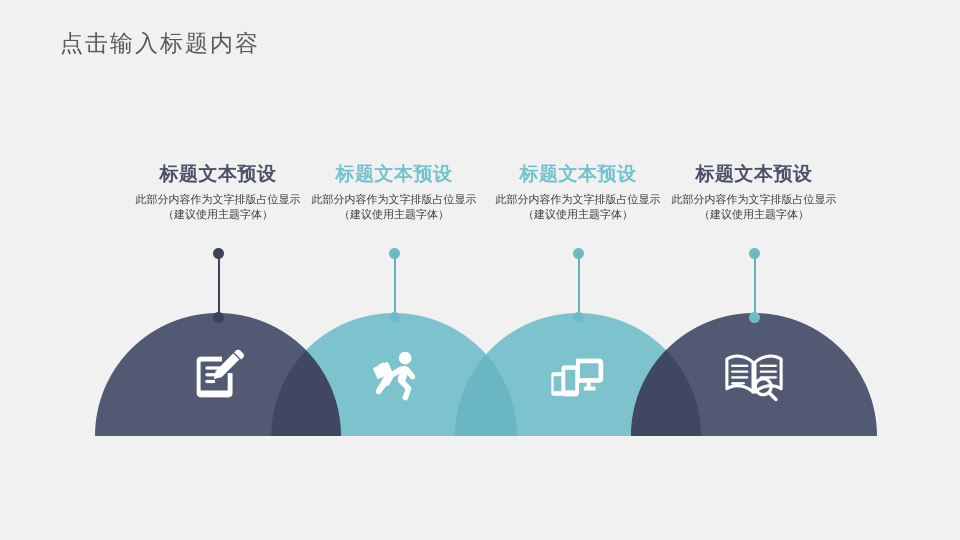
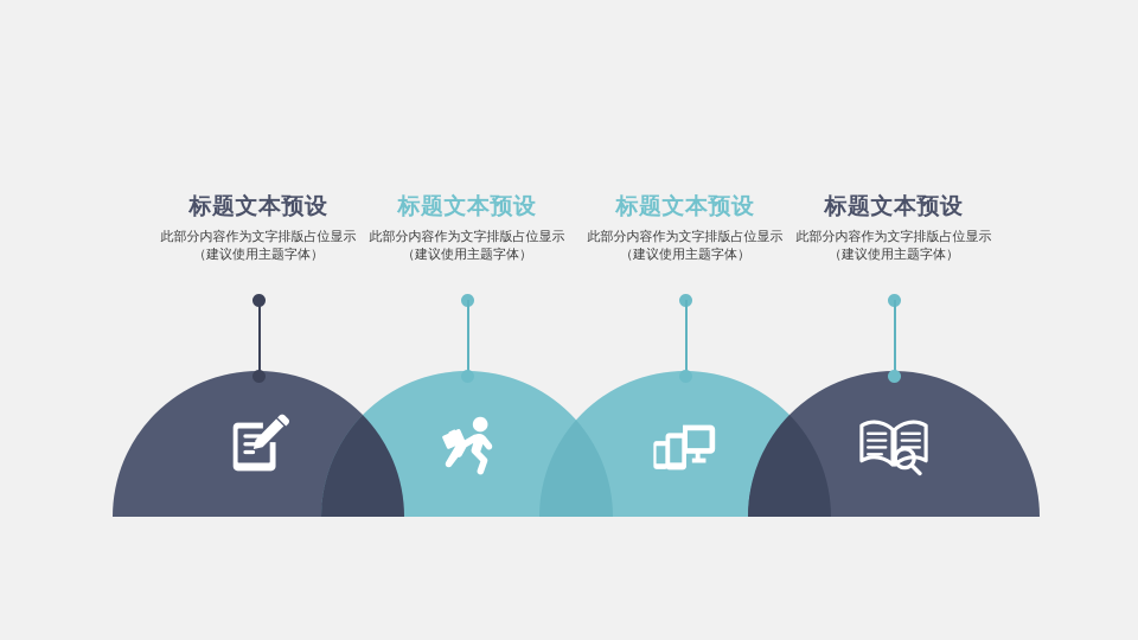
- 点击输入标题内容
  标题文本预设
  此部分内容作为文字排版占位显示 （建议使用主题字体）
  标题文本预设
  此部分内容作为文字排版占位显示 （建议使用主题字体）
  标题文本预设
  此部分内容作为文字排版占位显示 （建议使用主题字体）
  标题文本预设
  此部分内容作为文字排版占位显示 （建议使用主题字体）
